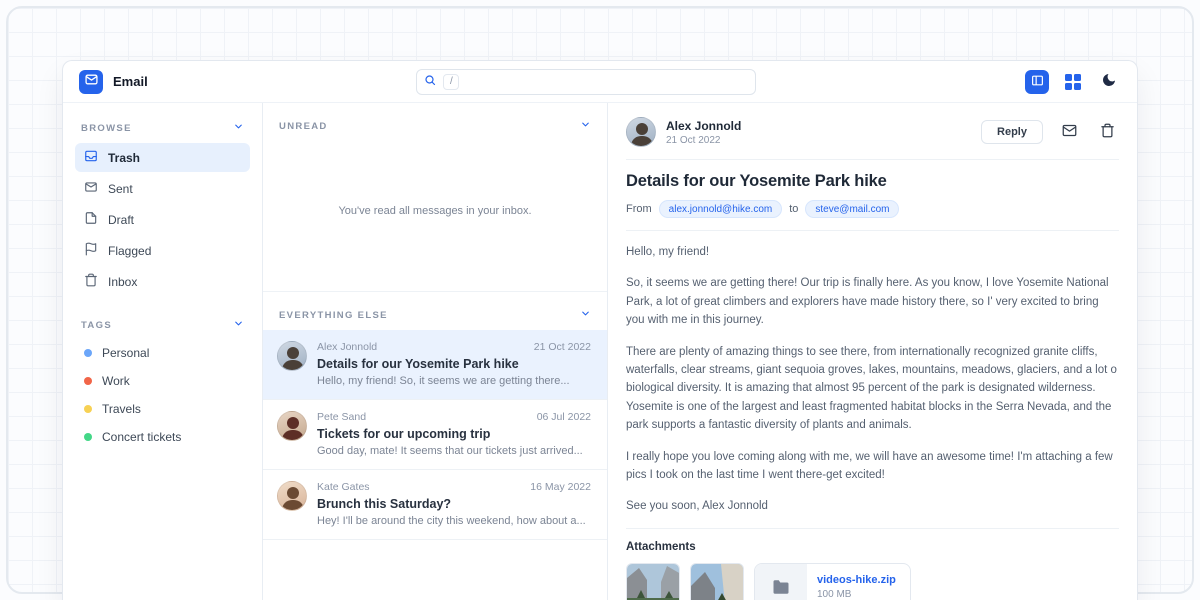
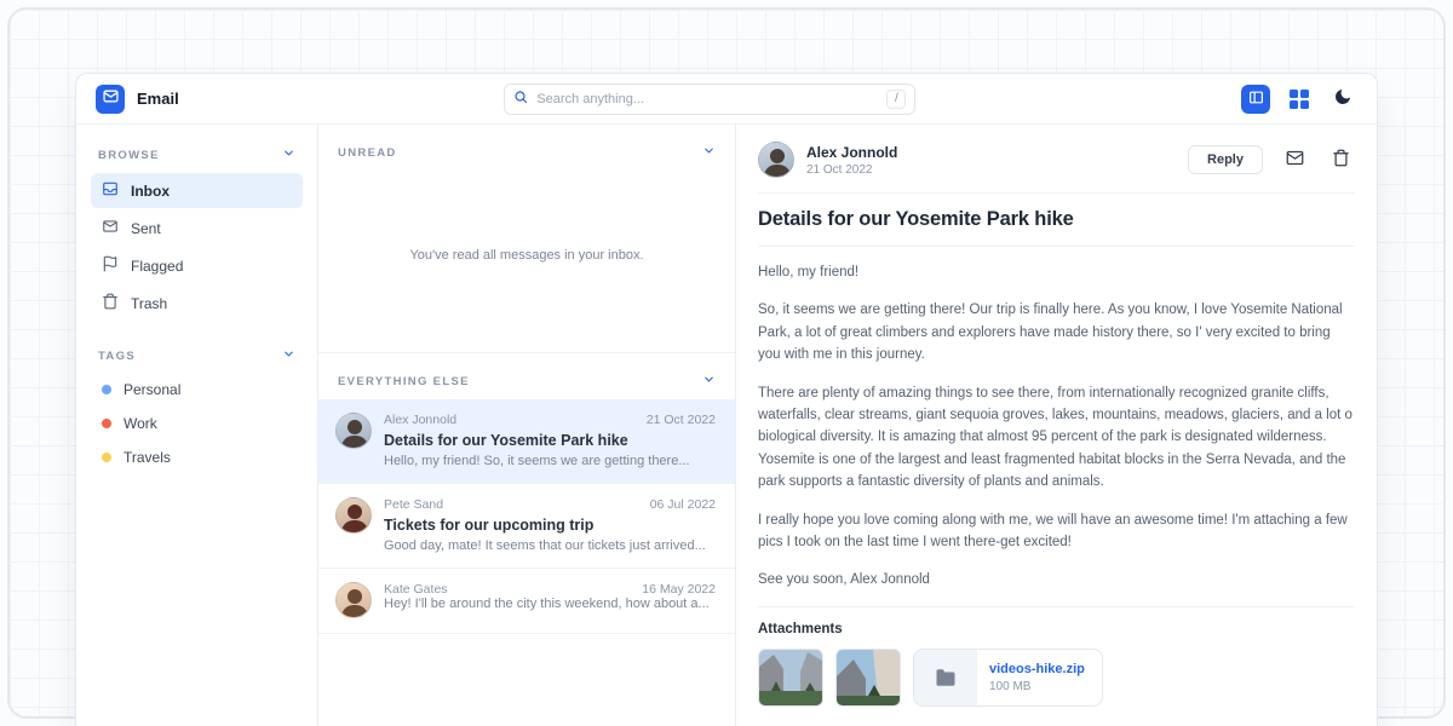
  Email
+ Search anything...
  /
  BROWSE
- Trash
+ Inbox
  Sent
- Draft
  Flagged
- Inbox
+ Trash
  TAGS
  Personal
  Work
  Travels
- Concert tickets
  UNREAD
  You've read all messages in your inbox.
  EVERYTHING ELSE
  Alex Jonnold
  21 Oct 2022
  Details for our Yosemite Park hike
  Hello, my friend! So, it seems we are getting there...
  Pete Sand
  06 Jul 2022
  Tickets for our upcoming trip
  Good day, mate! It seems that our tickets just arrived...
  Kate Gates
  16 May 2022
- Brunch this Saturday?
  Hey! I'll be around the city this weekend, how about a...
  Alex Jonnold
  21 Oct 2022
  Reply
  Details for our Yosemite Park hike
- From
- alex.jonnold@hike.com
- to
- steve@mail.com
  Hello, my friend!
  So, it seems we are getting there! Our trip is finally here. As you know, I love Yosemite National Park, a lot of great climbers and explorers have made history there, so I' very excited to bring you with me in this journey.
  There are plenty of amazing things to see there, from internationally recognized granite cliffs, waterfalls, clear streams, giant sequoia groves, lakes, mountains, meadows, glaciers, and a lot o biological diversity. It is amazing that almost 95 percent of the park is designated wilderness. Yosemite is one of the largest and least fragmented habitat blocks in the Serra Nevada, and the park supports a fantastic diversity of plants and animals.
  I really hope you love coming along with me, we will have an awesome time! I'm attaching a few pics I took on the last time I went there-get excited!
  See you soon, Alex Jonnold
  Attachments
  videos-hike.zip
  100 MB
